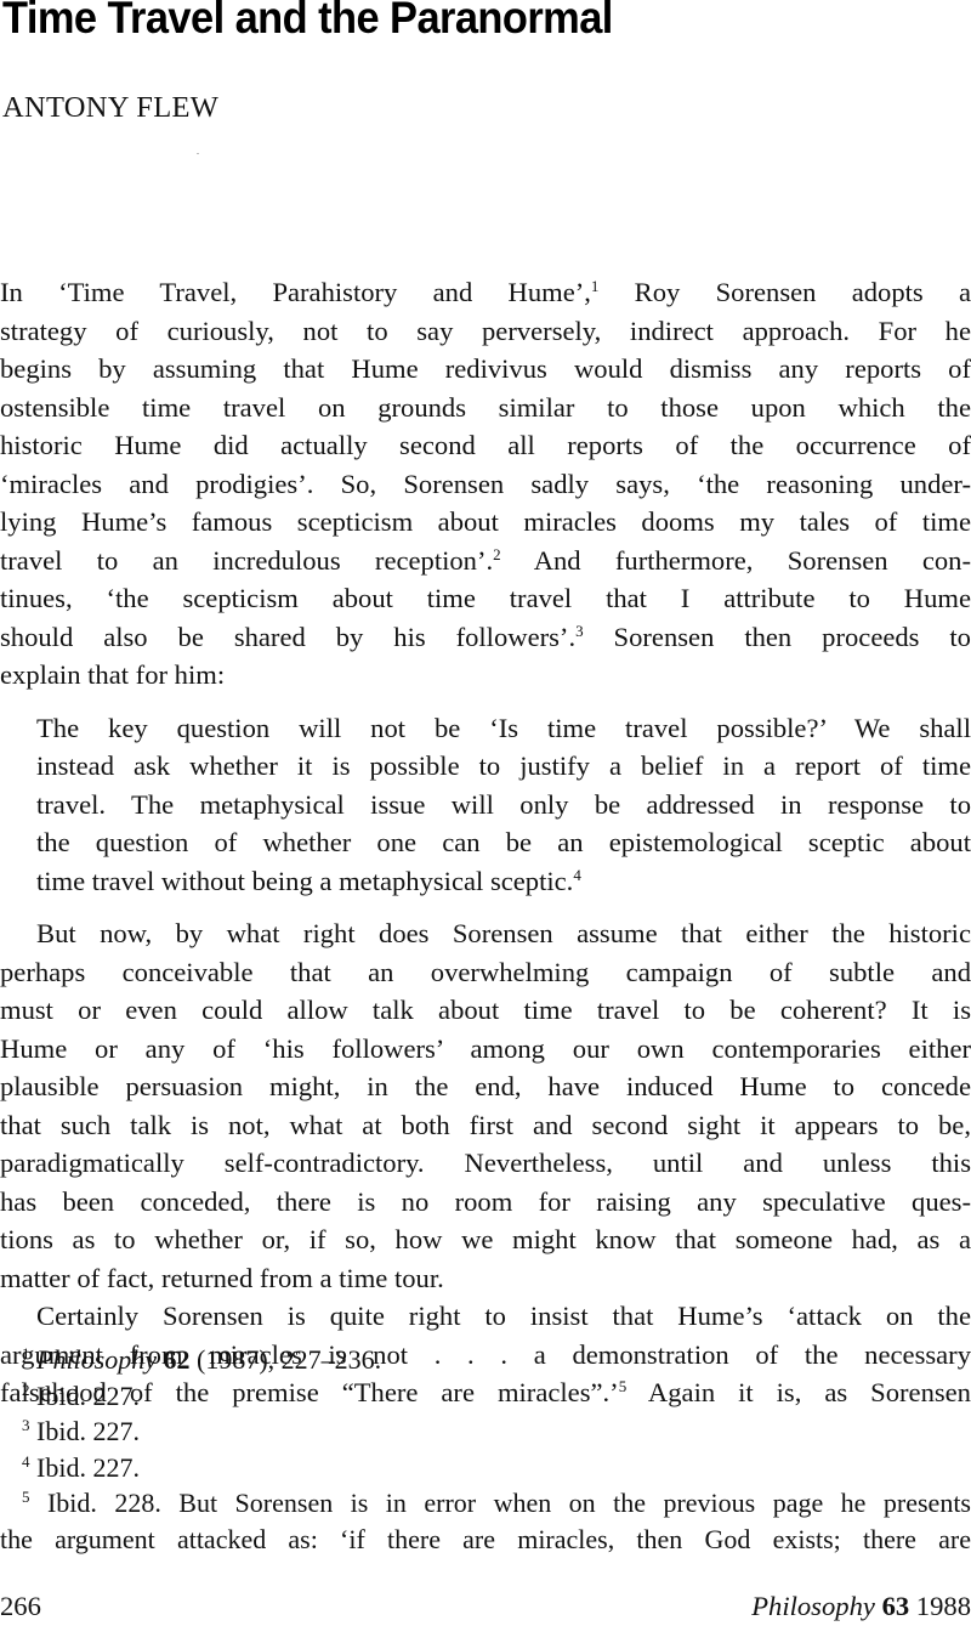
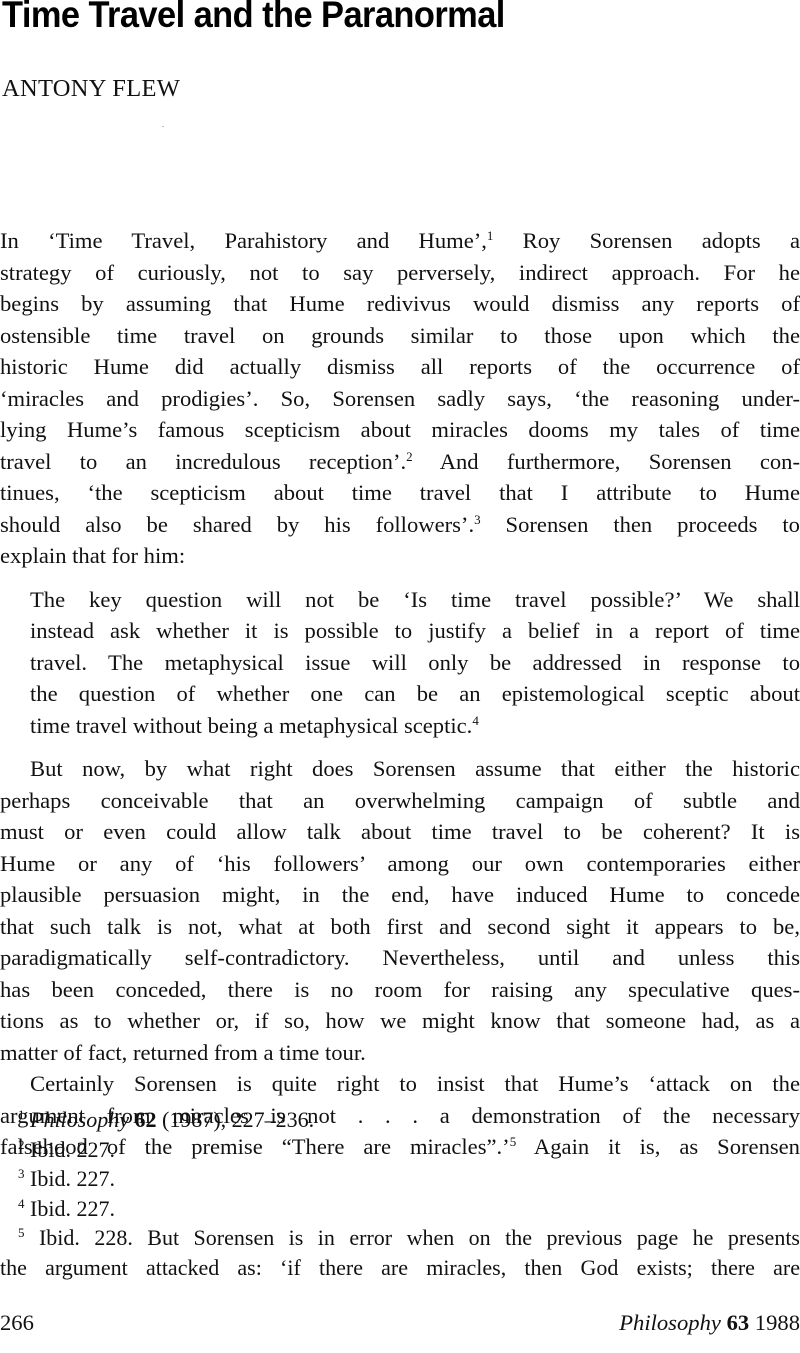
  Time Travel and the Paranormal
  ANTONY FLEW
  In ‘Time Travel, Parahistory and Hume’,1 Roy Sorensen adopts a
  strategy of curiously, not to say perversely, indirect approach. For he
  begins by assuming that Hume redivivus would dismiss any reports of
  ostensible time travel on grounds similar to those upon which the
- historic Hume did actually second all reports of the occurrence of
+ historic Hume did actually dismiss all reports of the occurrence of
  ‘miracles and prodigies’. So, Sorensen sadly says, ‘the reasoning under-
  lying Hume’s famous scepticism about miracles dooms my tales of time
  travel to an incredulous reception’.2 And furthermore, Sorensen con-
  tinues, ‘the scepticism about time travel that I attribute to Hume
  should also be shared by his followers’.3 Sorensen then proceeds to
  explain that for him:
  The key question will not be ‘Is time travel possible?’ We shall
  instead ask whether it is possible to justify a belief in a report of time
  travel. The metaphysical issue will only be addressed in response to
  the question of whether one can be an epistemological sceptic about
  time travel without being a metaphysical sceptic.4
  But now, by what right does Sorensen assume that either the historic
  perhaps conceivable that an overwhelming campaign of subtle and
  must or even could allow talk about time travel to be coherent? It is
  Hume or any of ‘his followers’ among our own contemporaries either
  plausible persuasion might, in the end, have induced Hume to concede
  that such talk is not, what at both first and second sight it appears to be,
  paradigmatically self-contradictory. Nevertheless, until and unless this
  has been conceded, there is no room for raising any speculative ques-
  tions as to whether or, if so, how we might know that someone had, as a
  matter of fact, returned from a time tour.
  Certainly Sorensen is quite right to insist that Hume’s ‘attack on the
  argument from miracles is not . . . a demonstration of the necessary
  falsehood of the premise “There are miracles”.’5 Again it is, as Sorensen
  1 Philosophy 62 (1987), 227–236.
  2 Ibid. 227.
  3 Ibid. 227.
  4 Ibid. 227.
  5 Ibid. 228. But Sorensen is in error when on the previous page he presents
  the argument attacked as: ‘if there are miracles, then God exists; there are
  266
  Philosophy 63 1988
